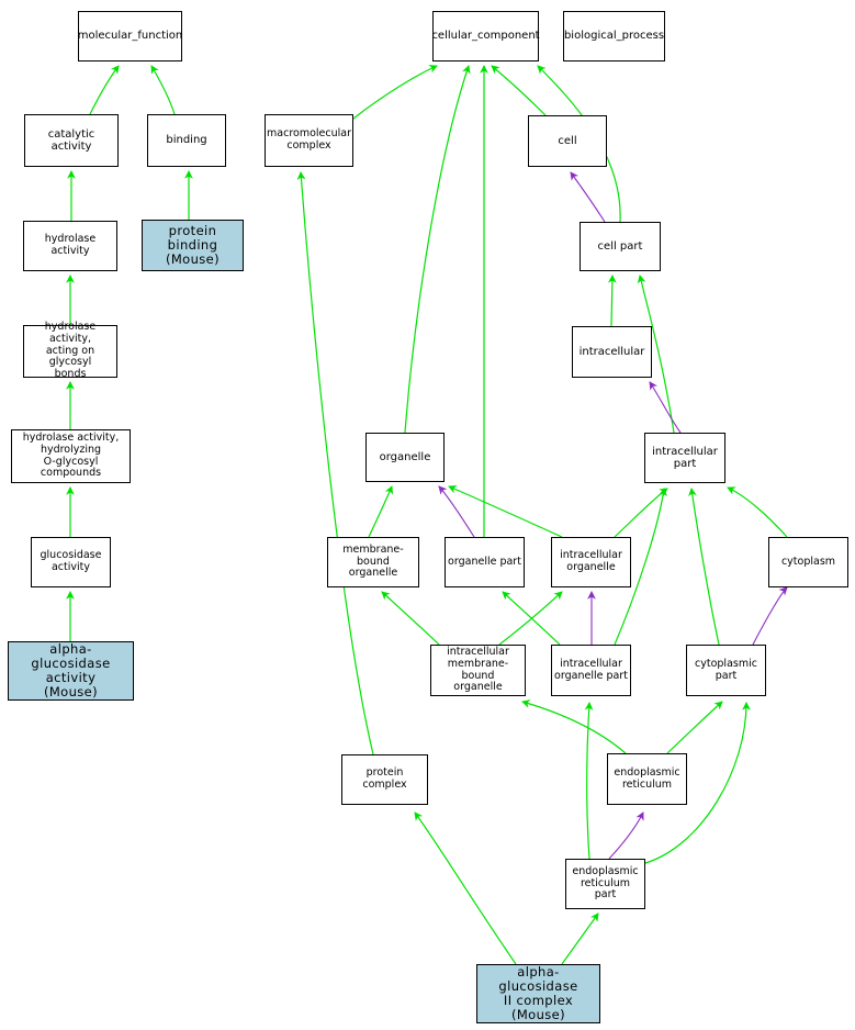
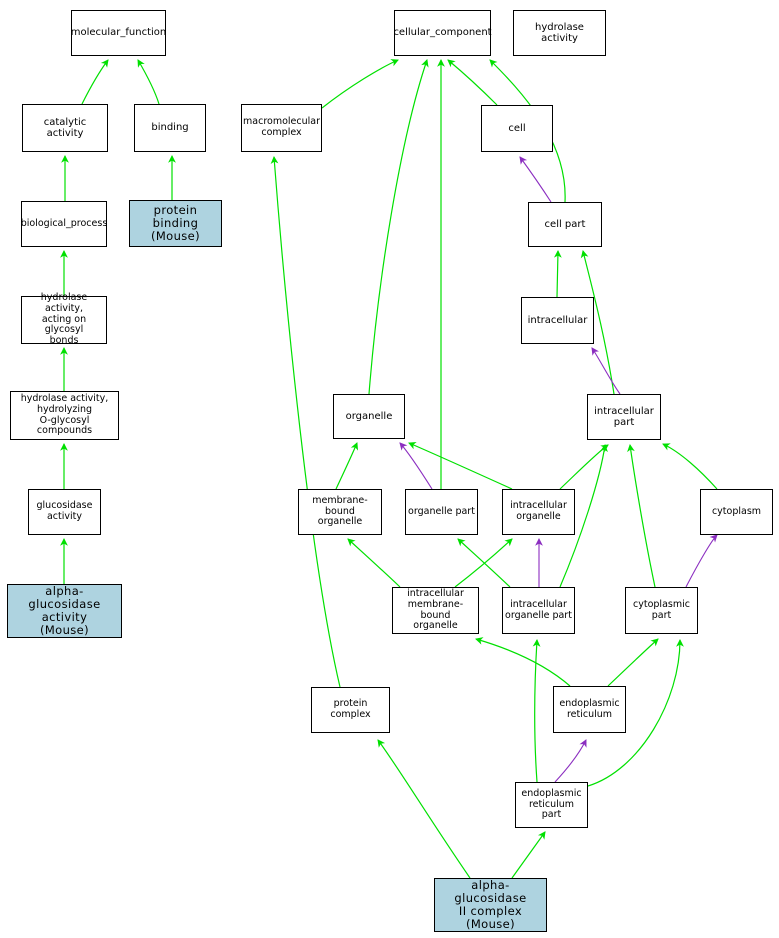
  molecular_function
  cellular_component
- biological_process
+ hydrolase activity
  catalytic activity
  binding
  macromolecular
  complex
  cell
- hydrolase activity
+ biological_process
  protein binding
  (Mouse)
  cell part
  hydrolase activity,
  acting on glycosyl
  bonds
  intracellular
  hydrolase activity,
  hydrolyzing
  O-glycosyl compounds
  organelle
  intracellular
  part
  glucosidase
  activity
  membrane-bound
  organelle
  organelle part
  intracellular
  organelle
  cytoplasm
  alpha-glucosidase
  activity
  (Mouse)
  intracellular
  membrane-bound
  organelle
  intracellular
  organelle part
  cytoplasmic
  part
  protein complex
  endoplasmic
  reticulum
  endoplasmic
  reticulum part
  alpha-glucosidase
  II complex
  (Mouse)
